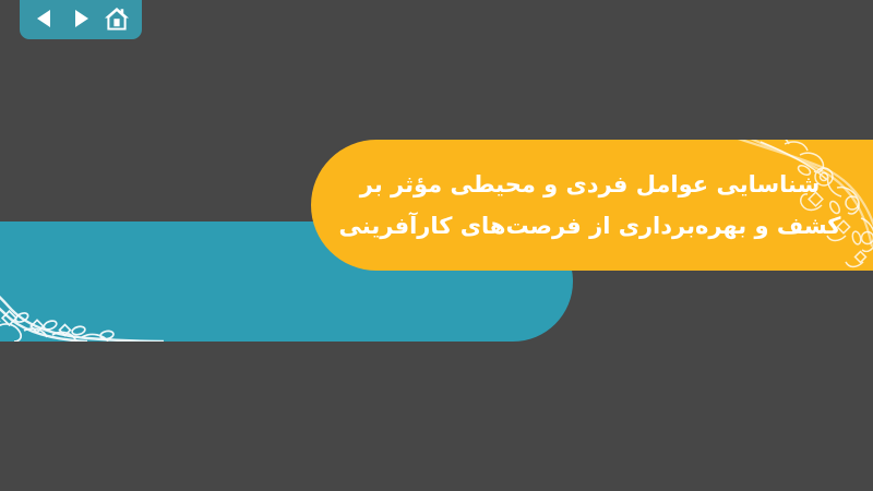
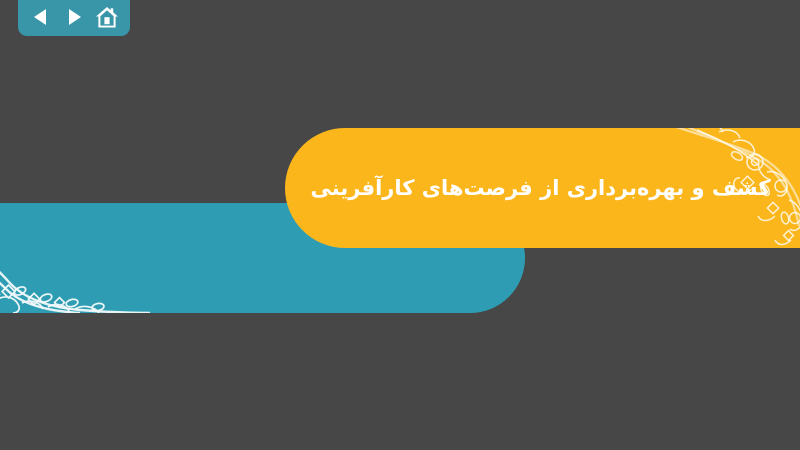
- شناسایی عوامل فردی و محیطی مؤثر بر
  کشف و بهره‌برداری از فرصتهای کارآفرینی
